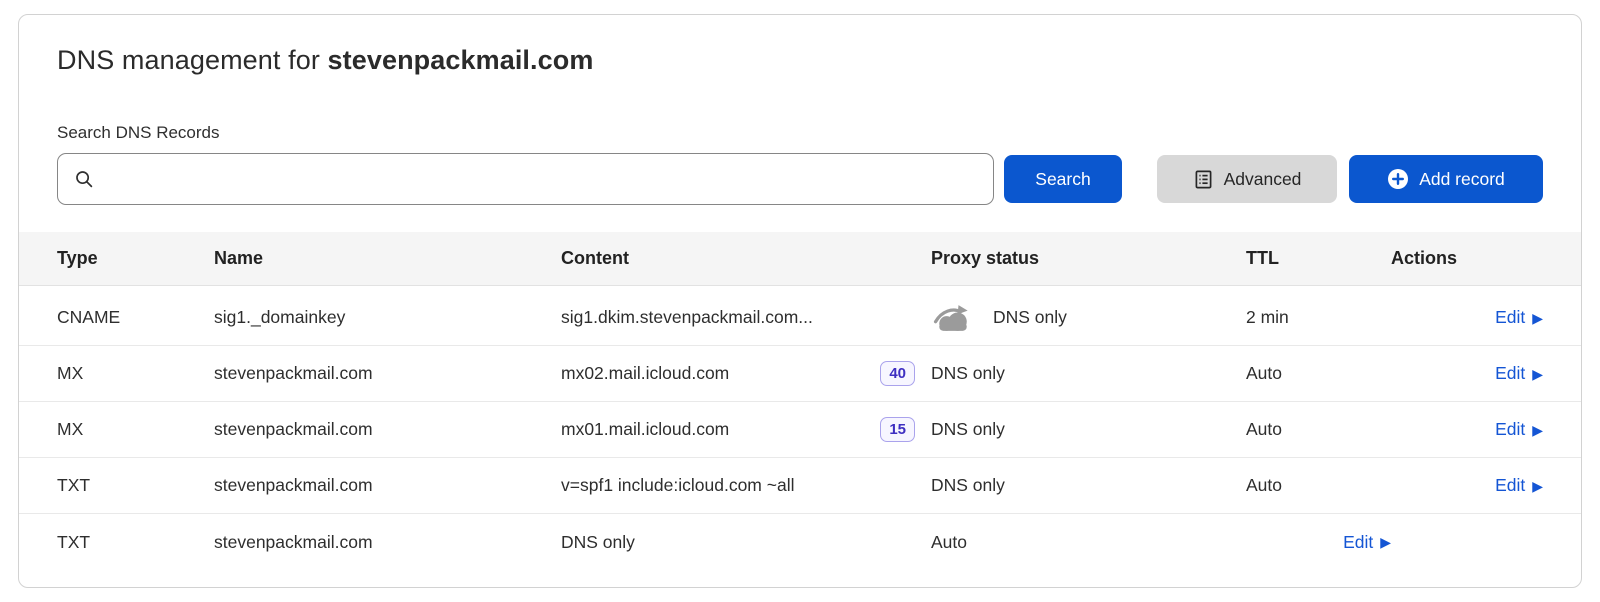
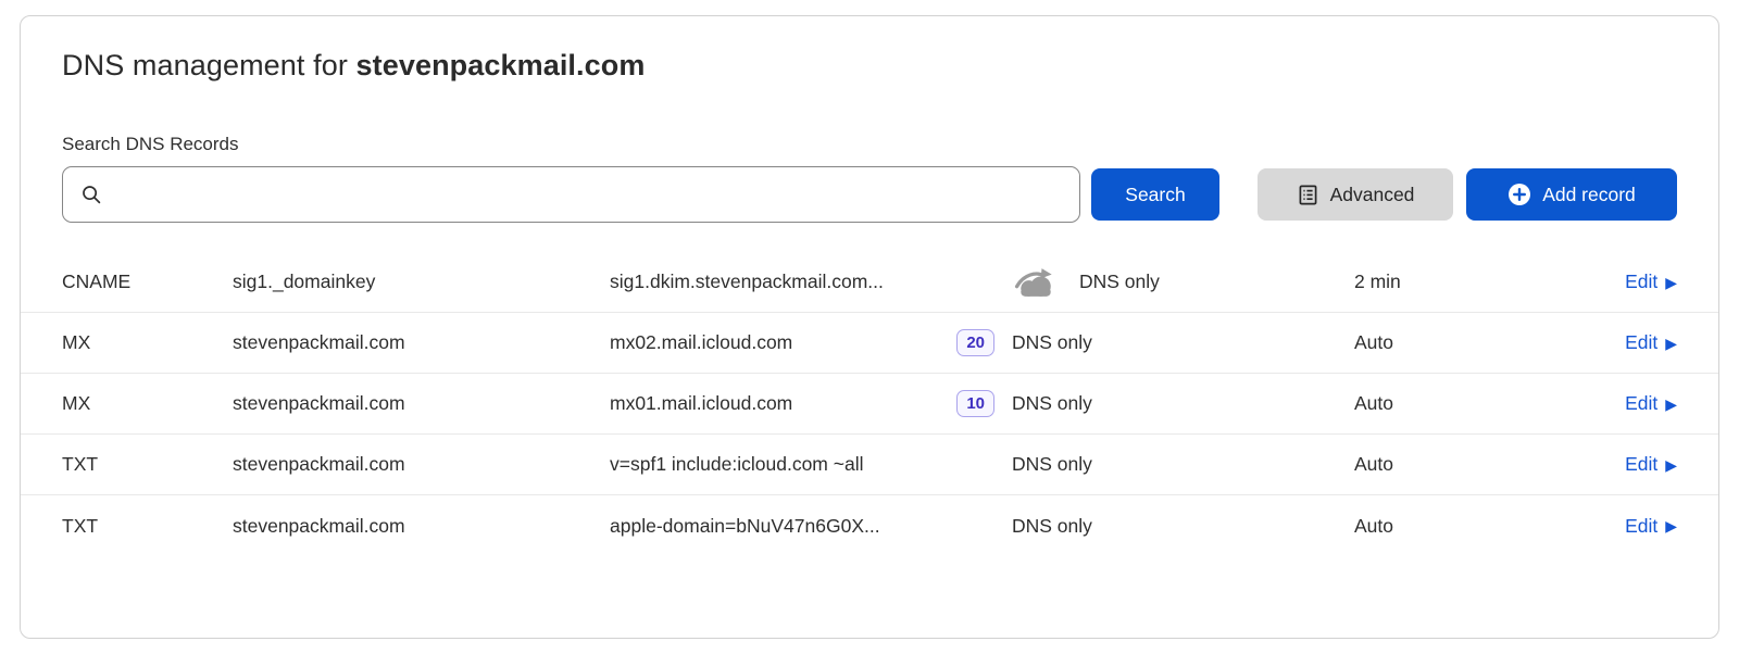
  DNS management for stevenpackmail.com
  Search DNS Records
  Search
  Advanced
  Add record
- Type
- Name
- Content
- Proxy status
- TTL
- Actions
  CNAME
  sig1._domainkey
  sig1.dkim.stevenpackmail.com...
  DNS only
  2 min
  Edit
  ▶
  MX
  stevenpackmail.com
  mx02.mail.icloud.com
- 40
+ 20
  DNS only
  Auto
  Edit
  ▶
  MX
  stevenpackmail.com
  mx01.mail.icloud.com
- 15
+ 10
  DNS only
  Auto
  Edit
  ▶
  TXT
  stevenpackmail.com
  v=spf1 include:icloud.com ~all
  DNS only
  Auto
  Edit
  ▶
  TXT
  stevenpackmail.com
+ apple-domain=bNuV47n6G0X...
  DNS only
  Auto
  Edit
  ▶
